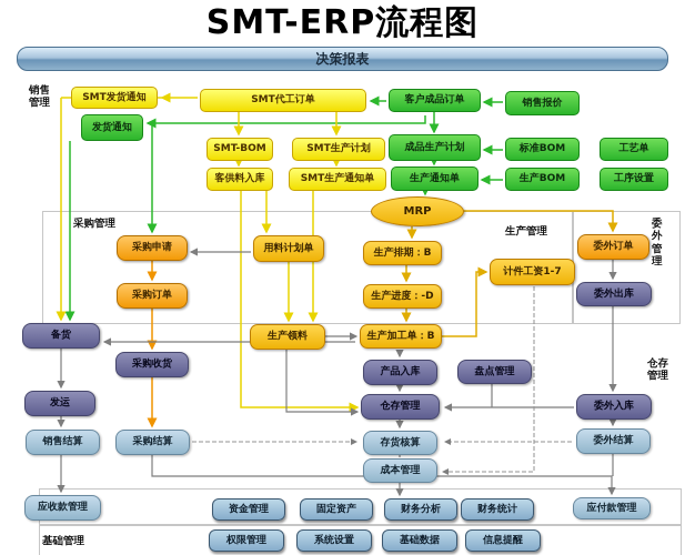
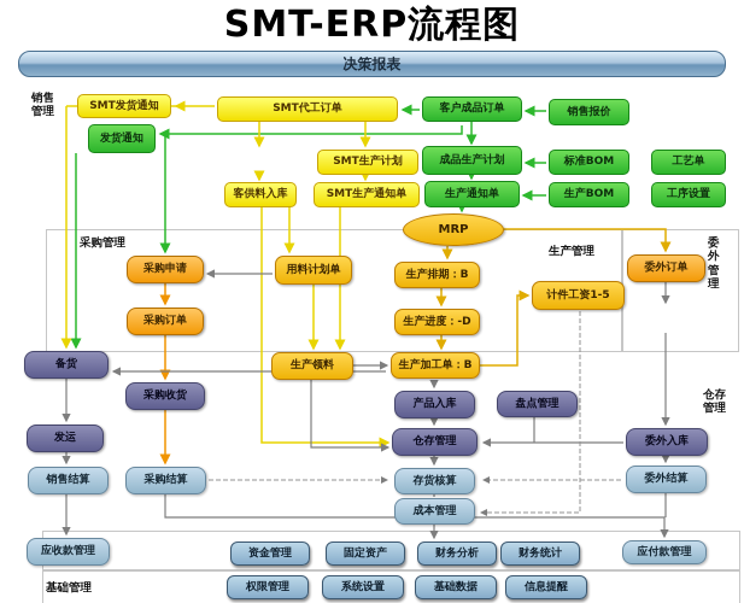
  SMT-ERP流程图
  决策报表
  销售管理
  采购管理
  生产管理
  委外管理
  仓存管理
  基础管理
  SMT发货通知
  发货通知
  SMT代工订单
  客户成品订单
  销售报价
- SMT-BOM
  SMT生产计划
  成品生产计划
  标准BOM
  工艺单
  客供料入库
  SMT生产通知单
  生产通知单
  生产BOM
  工序设置
  MRP
  用料计划单
  采购申请
  采购订单
  生产排期：B
  生产进度：-D
  生产加工单：B
- 计件工资1-7
+ 计件工资1-5
  生产领料
  委外订单
  备货
  采购收货
  发运
  产品入库
  仓存管理
  盘点管理
- 委外出库
  委外入库
  销售结算
  采购结算
  存货核算
  成本管理
  委外结算
  应收款管理
  应付款管理
  资金管理
  固定资产
  财务分析
  财务统计
  权限管理
  系统设置
  基础数据
  信息提醒
